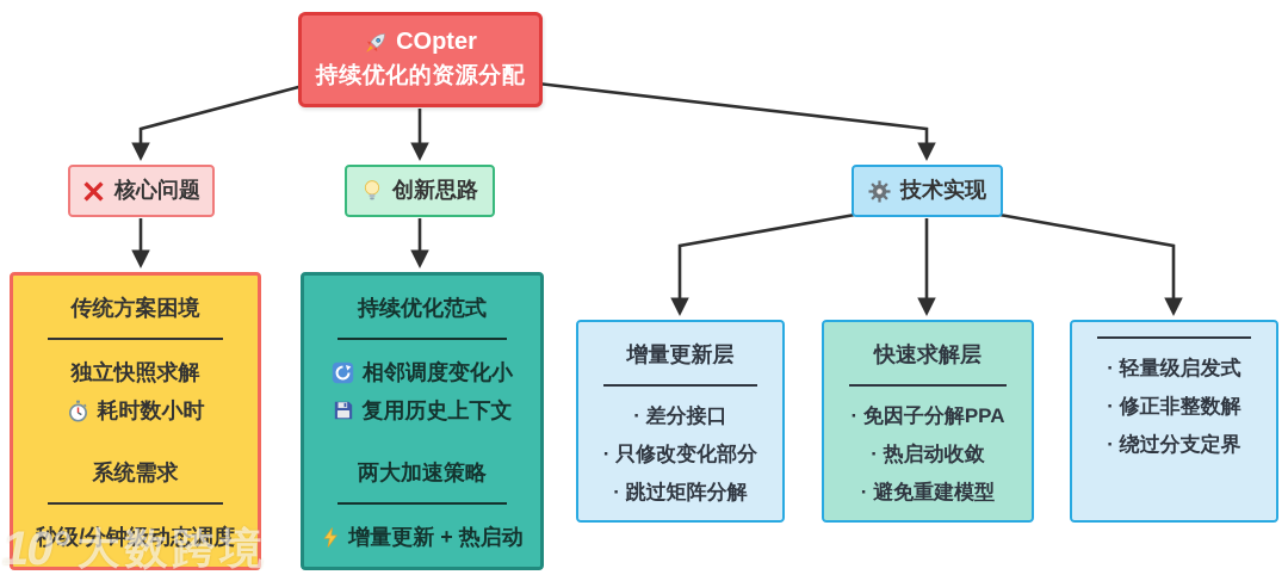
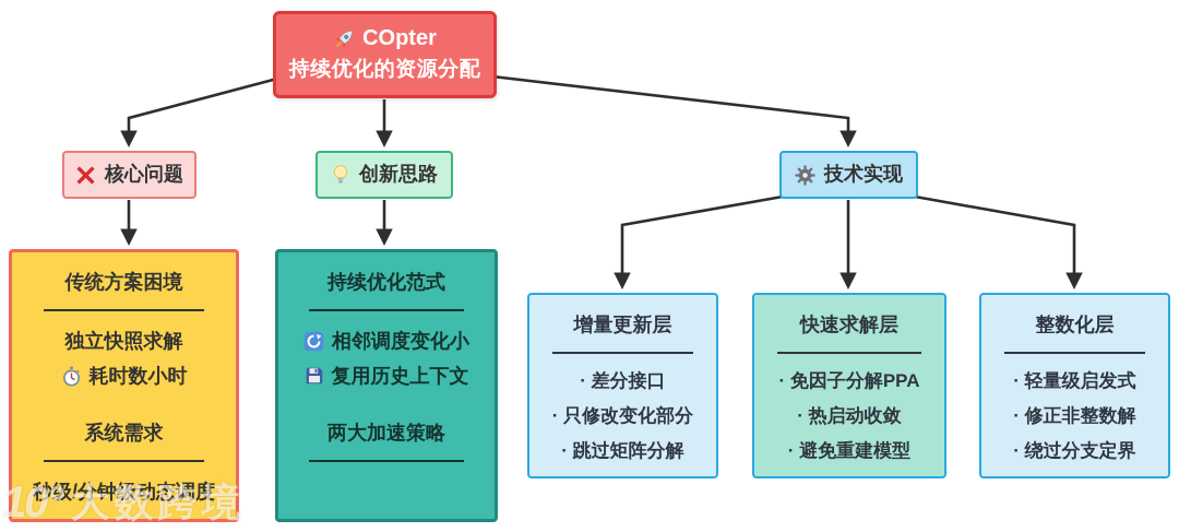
  COpter
  持续优化的资源分配
  核心问题
  创新思路
  技术实现
  传统方案困境
  独立快照求解
  耗时数小时
  系统需求
  秒级/分钟级动态调度
  持续优化范式
  相邻调度变化小
  复用历史上下文
  两大加速策略
- 增量更新 + 热启动
  增量更新层
  · 差分接口
  · 只修改变化部分
  · 跳过矩阵分解
  快速求解层
  · 免因子分解PPA
  · 热启动收敛
  · 避免重建模型
+ 整数化层
  · 轻量级启发式
  · 修正非整数解
  · 绕过分支定界
  10°
  大数跨境
